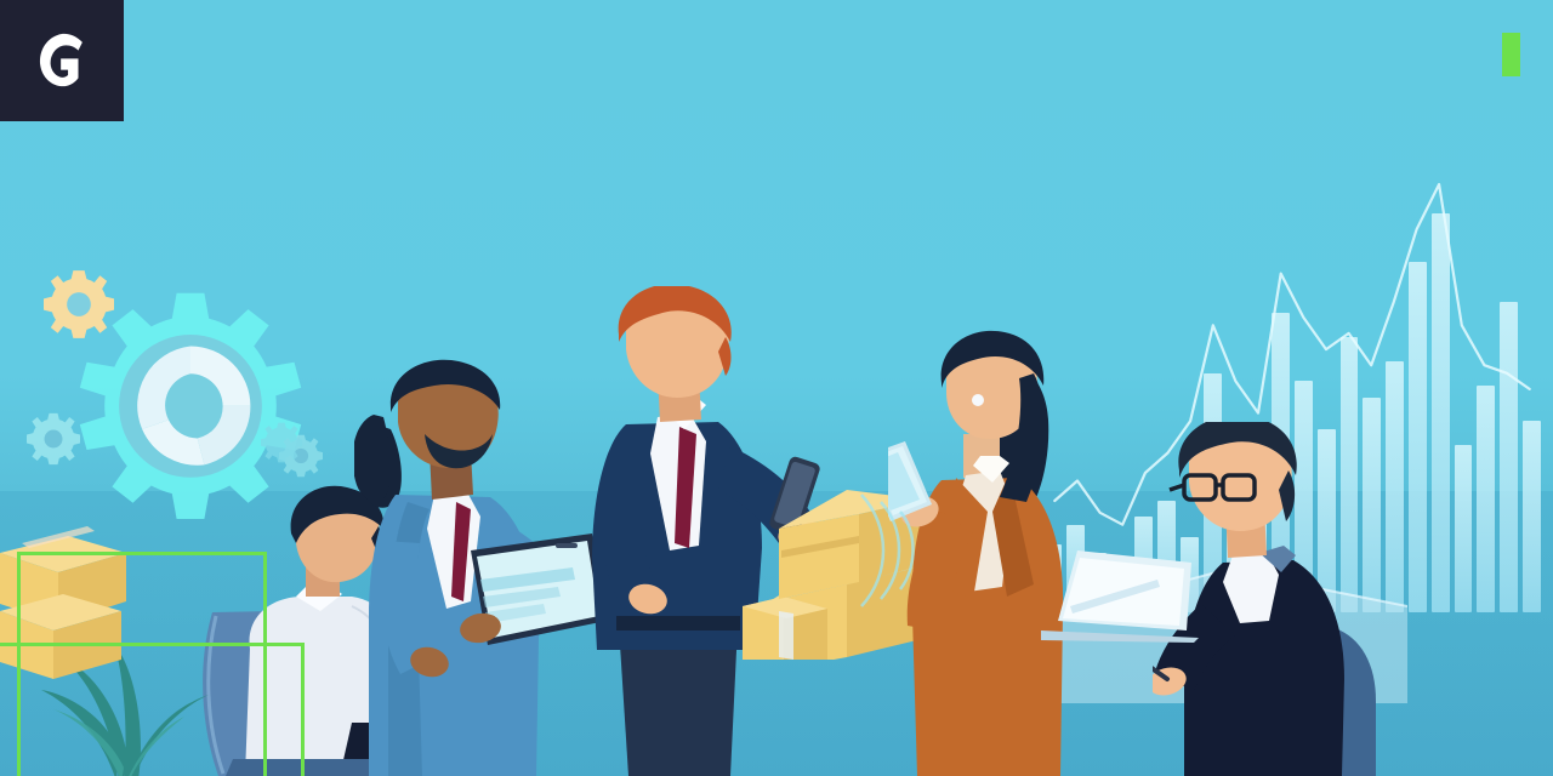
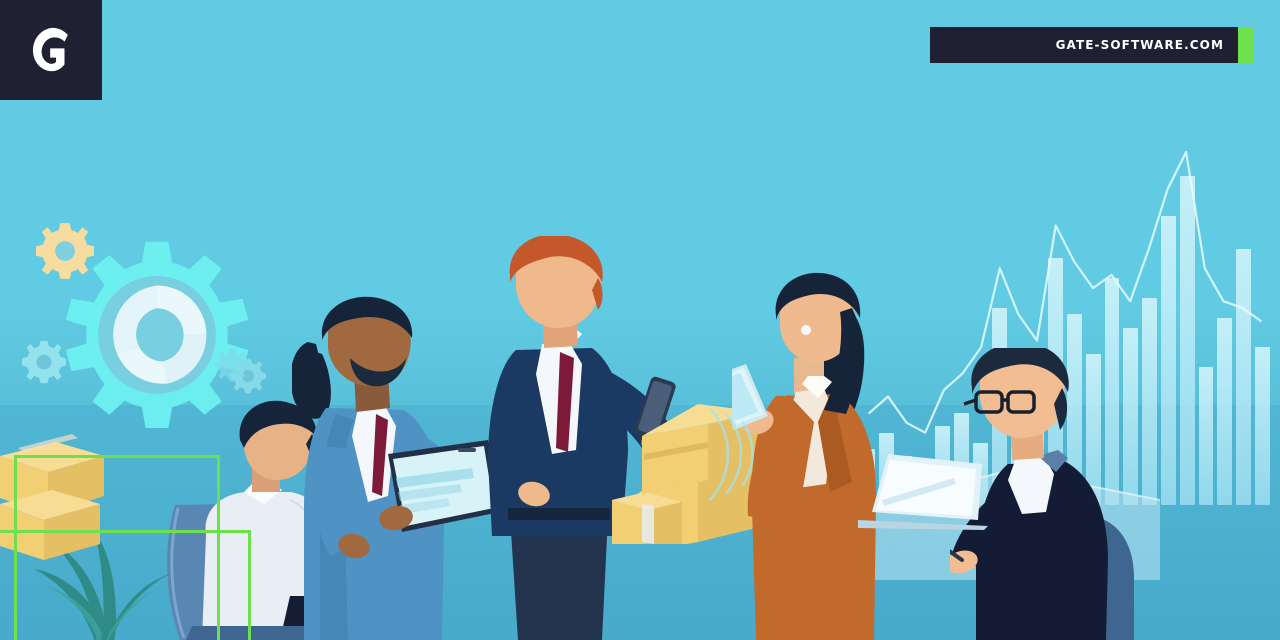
+ GATE-SOFTWARE.COM
